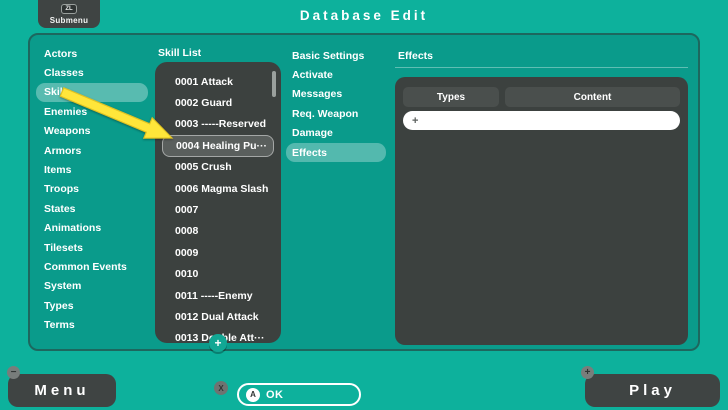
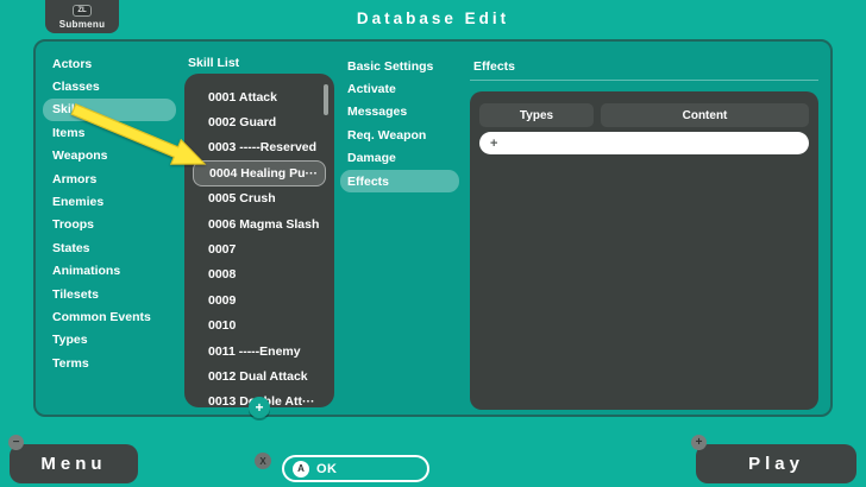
  Submenu
  Database Edit
  Actors
  Classes
- Enemies
+ Items
  Weapons
  Armors
- Items
+ Enemies
  Troops
  States
  Animations
  Tilesets
  Common Events
- System
  Types
  Terms
  Skill List
  0001 Attack
  0002 Guard
  0003 -----Reserved
  0004 Healing Pu···
  0005 Crush
  0006 Magma Slash
  0007
  0008
  0009
  0010
  0011 -----Enemy
  0012 Dual Attack
  0013 Dle Att···
  +
  Basic Settings
  Activate
  Messages
  Req. Weapon
  Damage
  Effects
  Effects
  Types
  Content
  +
  Menu
  −
  X
  A
  OK
  Play
  +
